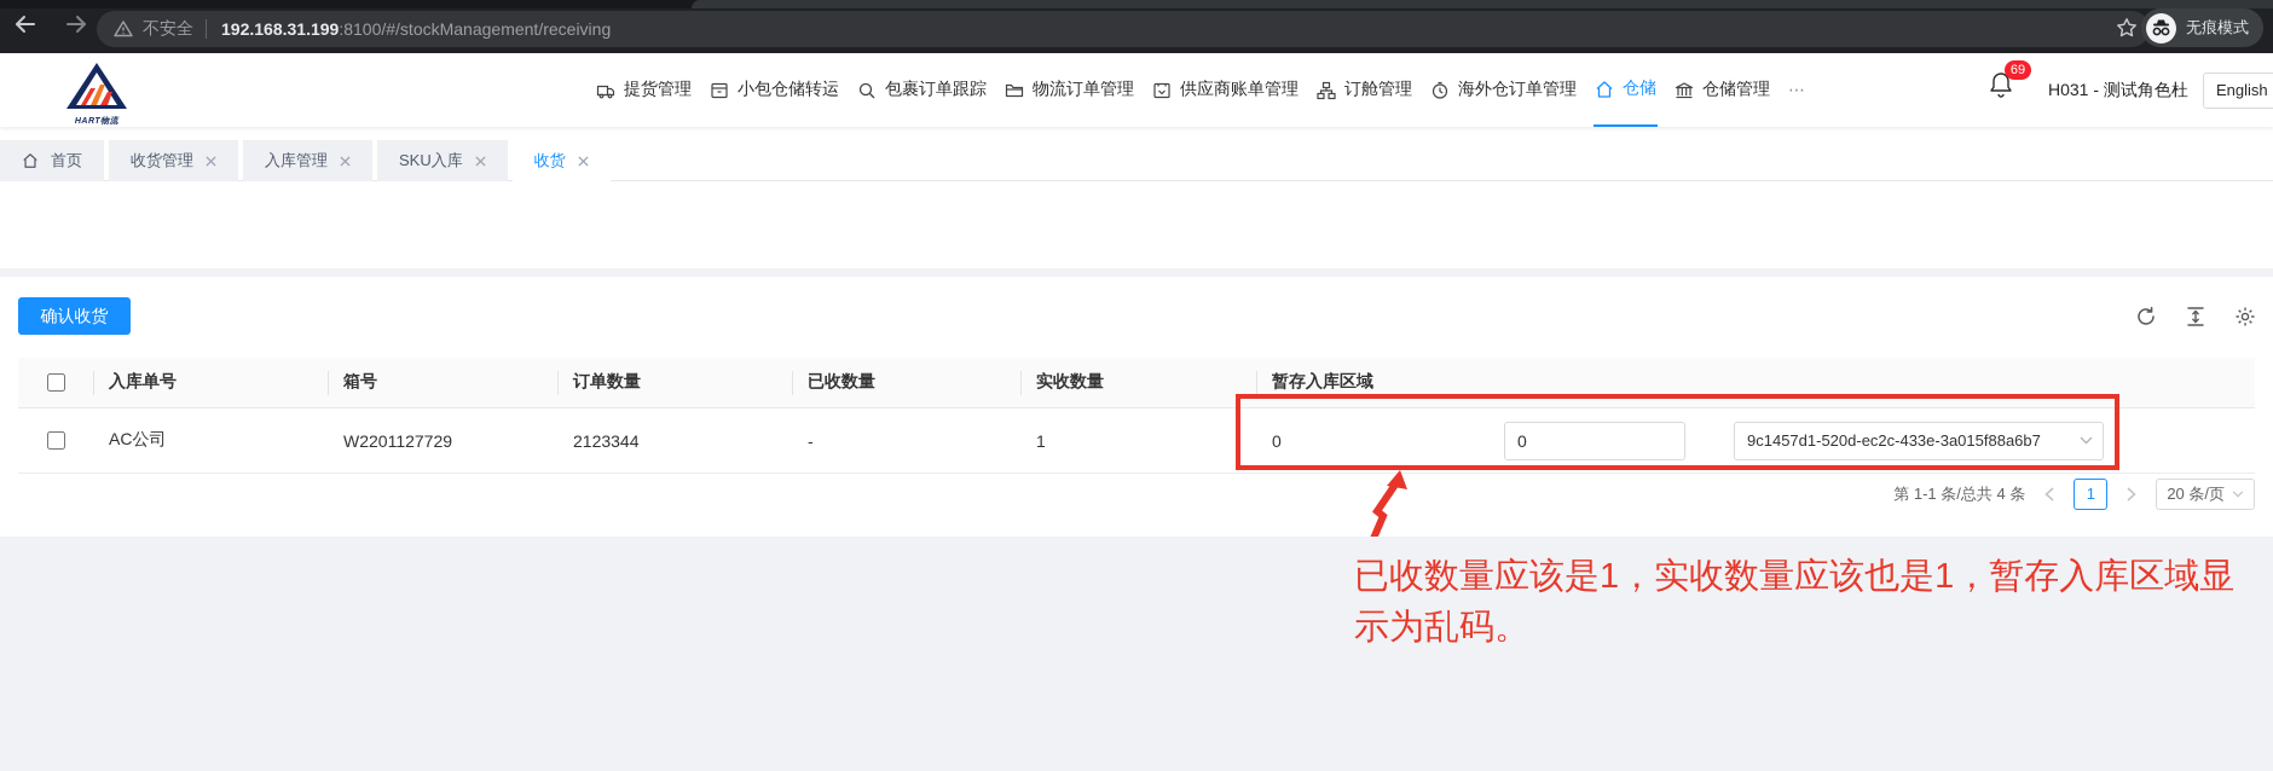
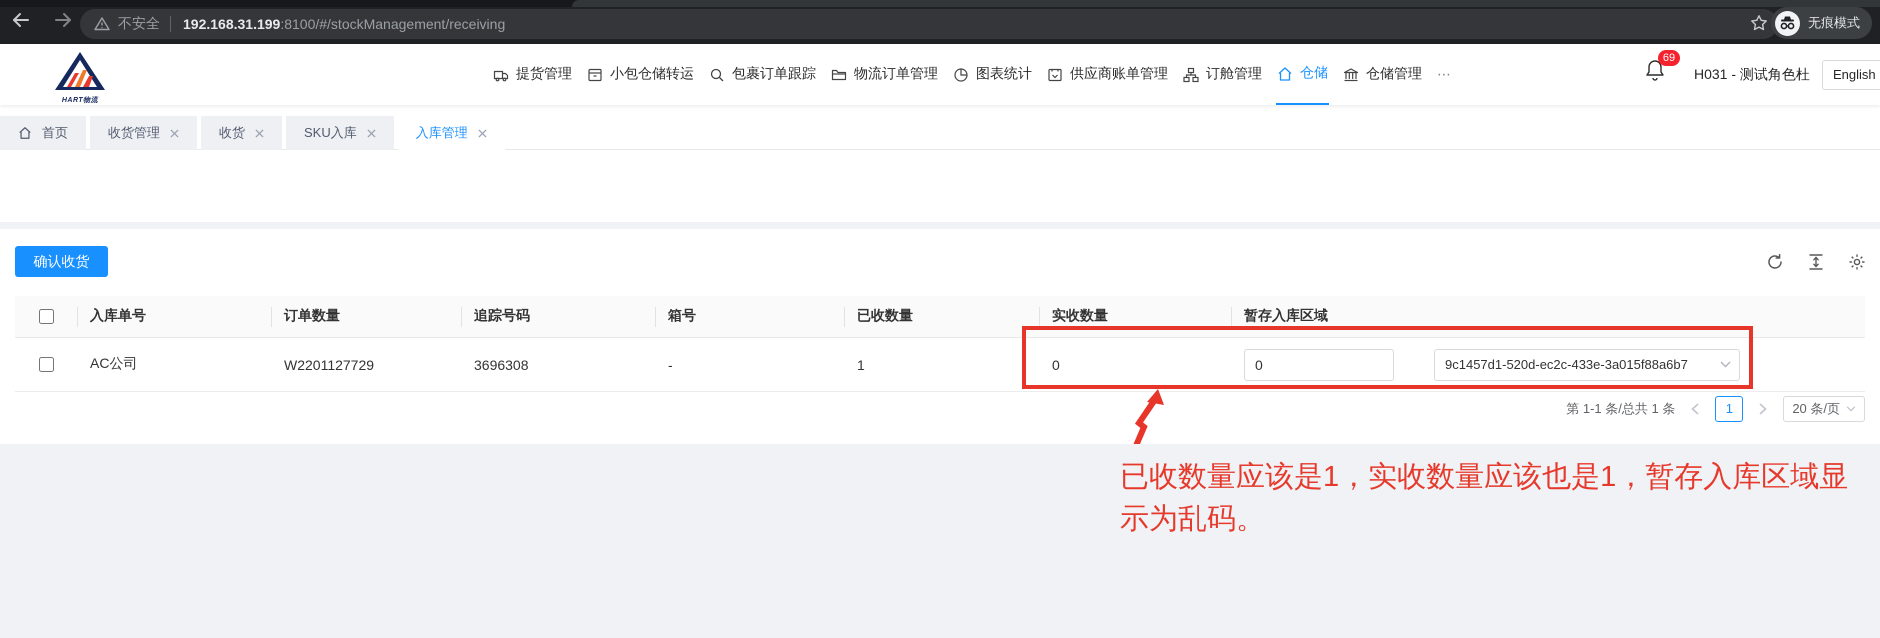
  不安全
  192.168.31.199
  :8100/#/stockManagement/receiving
  无痕模式
  提货管理
  小包仓储转运
  包裹订单跟踪
  物流订单管理
+ 图表统计
  供应商账单管理
  订舱管理
- 海外仓订单管理
  仓储
  仓储管理
  ⋯
  69
  H031 - 测试角色杜
  English
  首页
  收货管理
- 入库管理
+ 收货
  SKU入库
- 收货
+ 入库管理
  确认收货
  入库单号
- 箱号
+ 订单数量
+ 追踪号码
- 订单数量
+ 箱号
  已收数量
  实收数量
  暂存入库区域
  AC公司
  W2201127729
- 2123344
+ 3696308
  -
  1
  0
  0
  9c1457d1-520d-ec2c-433e-3a015f88a6b7
- 第 1-1 条/总共 4 条
+ 第 1-1 条/总共 1 条
  1
  20 条/页
  已收数量应该是1，实收数量应该也是1，暂存入库区域显
  示为乱码。
